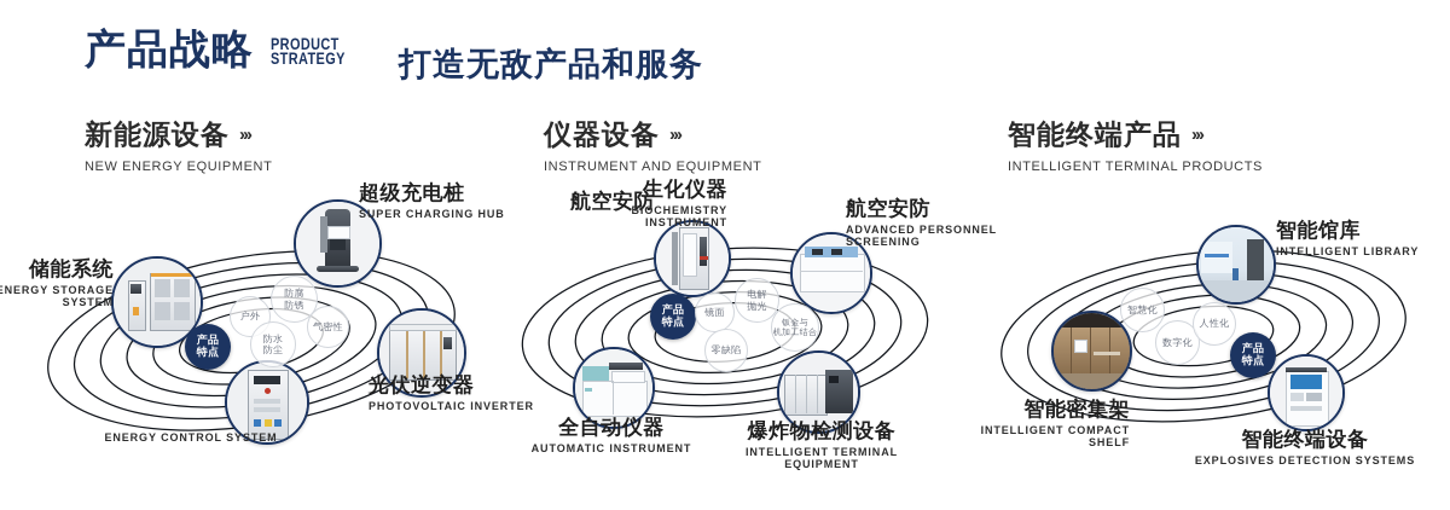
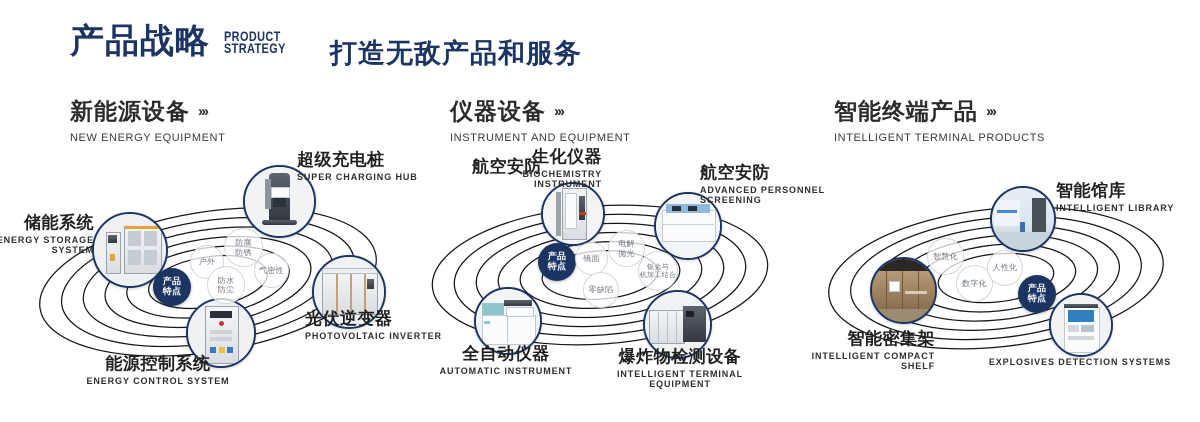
  产品战略
  PRODUCT
  STRATEGY
  打造无敌产品和服务
  新能源设备 ›››
  NEW ENERGY EQUIPMENT
  仪器设备 ›››
  INSTRUMENT AND EQUIPMENT
  智能终端产品 ›››
  INTELLIGENT TERMINAL PRODUCTS
  储能系统
  ENERGY STORAGE SYSTEM
  超级充电桩
  SUPER CHARGING HUB
  光伏逆变器
  PHOTOVOLTAIC INVERTER
+ 能源控制系统
  ENERGY CONTROL SYSTEM
  产品
  特点
  户外
  防腐
  防锈
  防水
  防尘
  气密性
  航空安防
  生化仪器
  BIOCHEMISTRY INSTRUMENT
  航空安防
  ADVANCED PERSONNEL SCREENING
  全自动仪器
  AUTOMATIC INSTRUMENT
  爆炸物检测设备
  INTELLIGENT TERMINAL EQUIPMENT
  产品
  特点
  镜面
  电解
  抛光
  钣金与
  机加工结合
  零缺陷
  智能馆库
  INTELLIGENT LIBRARY
  智能密集架
  INTELLIGENT COMPACT SHELF
- 智能终端设备
  EXPLOSIVES DETECTION SYSTEMS
  智慧化
  数字化
  人性化
  产品
  特点
